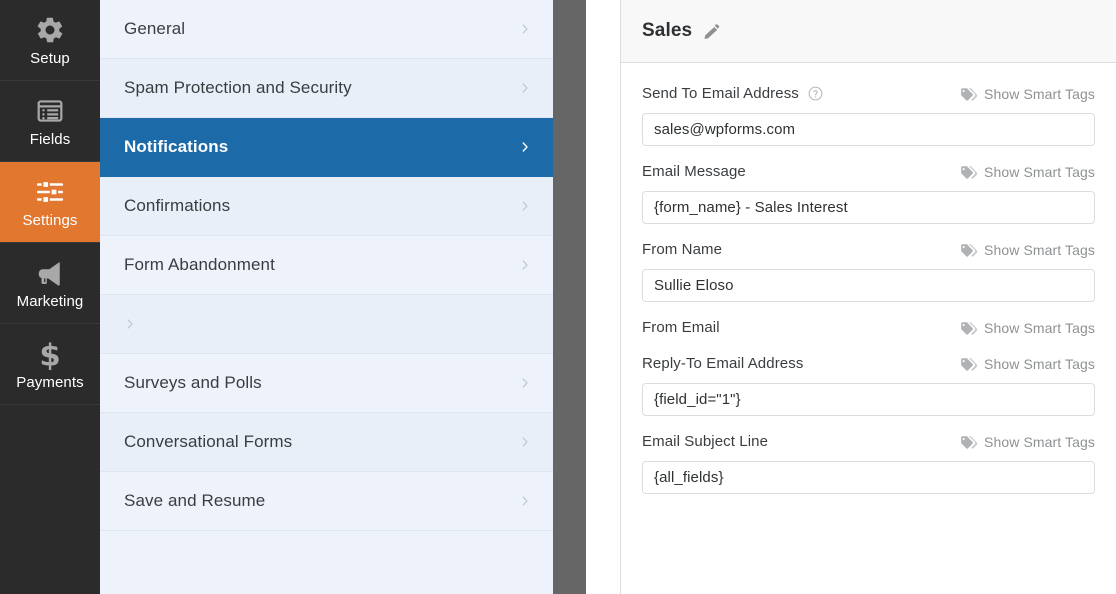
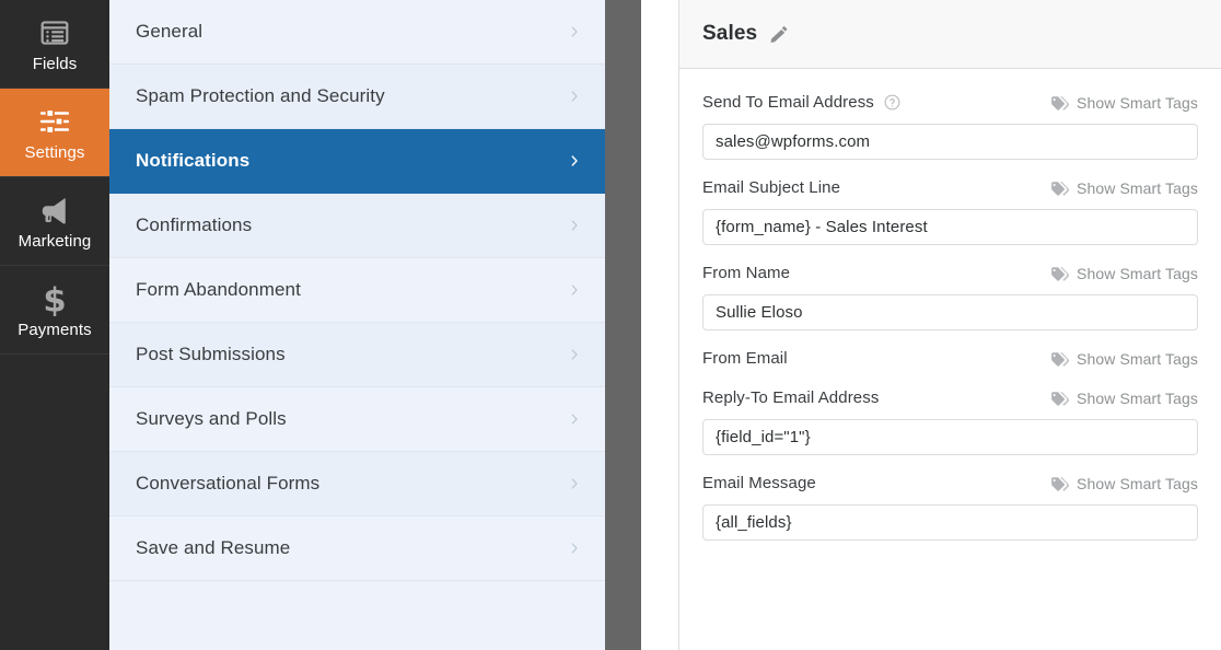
- Setup
  Fields
  Settings
  Marketing
  $
  Payments
  General
  Spam Protection and Security
  Notifications
  Confirmations
  Form Abandonment
+ Post Submissions
  Surveys and Polls
  Conversational Forms
  Save and Resume
  Sales
  Send To Email Address
  Show Smart Tags
  sales@wpforms.com
- Email Message
+ Email Subject Line
  Show Smart Tags
  {form_name} - Sales Interest
  From Name
  Show Smart Tags
  Sullie Eloso
  From Email
  Show Smart Tags
  Reply-To Email Address
  Show Smart Tags
  {field_id="1"}
- Email Subject Line
+ Email Message
  Show Smart Tags
  {all_fields}
